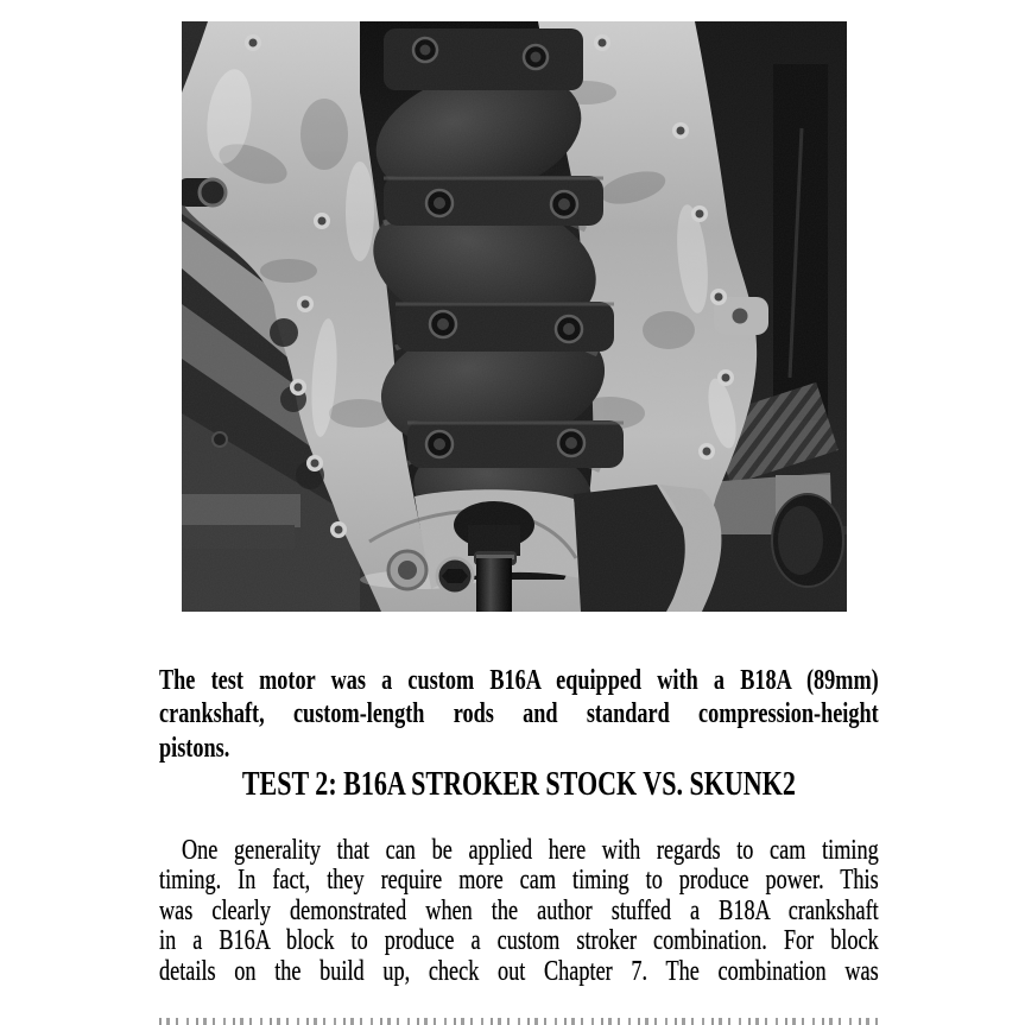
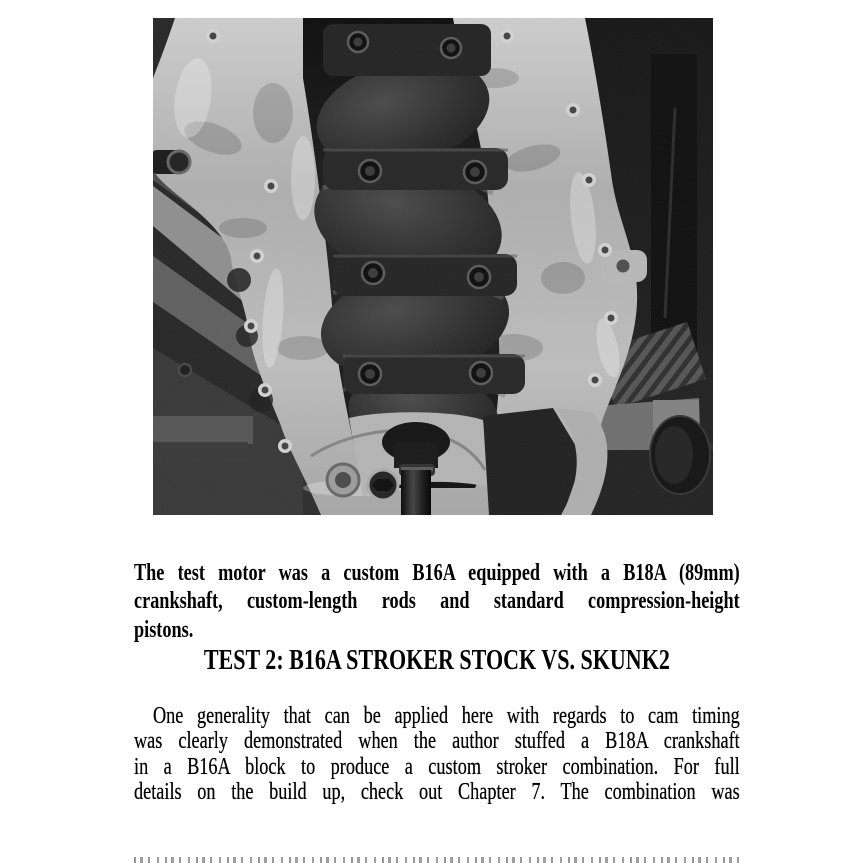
  The test motor was a custom B16A equipped with a B18A (89mm)
  crankshaft, custom-length rods and standard compression-height
  pistons.
  TEST 2: B16A STROKER STOCK VS. SKUNK2
  One generality that can be applied here with regards to cam timing
- timing. In fact, they require more cam timing to produce power. This
  was clearly demonstrated when the author stuffed a B18A crankshaft
- in a B16A block to produce a custom stroker combination. For block
+ in a B16A block to produce a custom stroker combination. For full
  details on the build up, check out Chapter 7. The combination was
